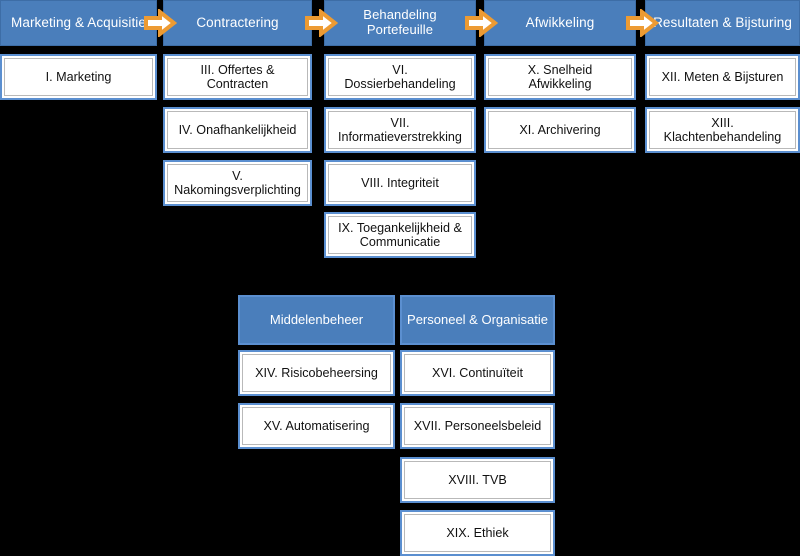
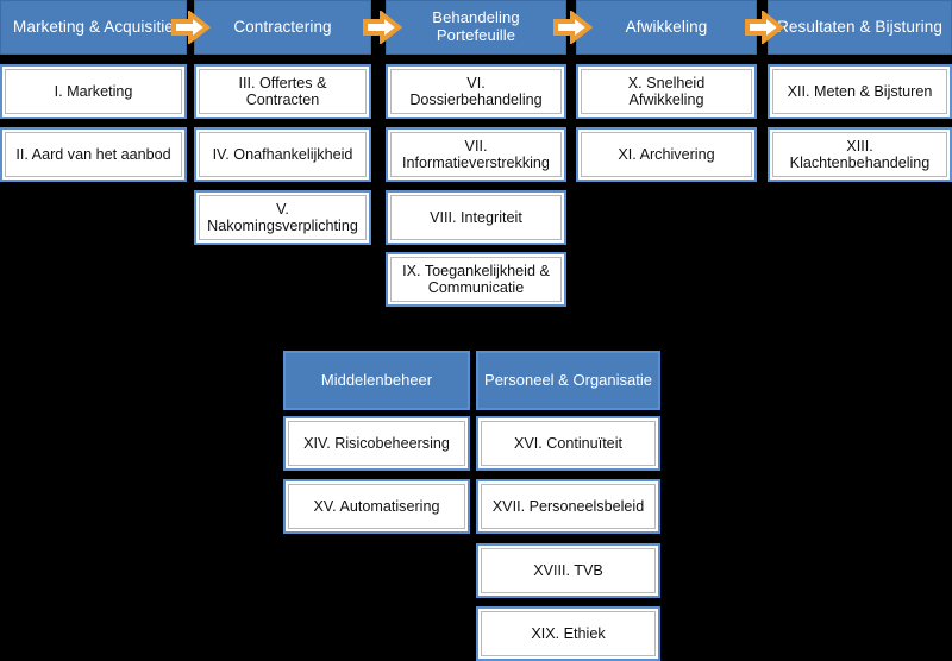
  Marketing & Acquisitie
  Contractering
  Behandeling Portefeuille
  Afwikkeling
  esultaten & Bijsturing
  I. Marketing
+ II. Aard van het aanbod
  III. Offertes & Contracten
  IV. Onafhankelijkheid
  V. Nakomingsverplichting
  VI. Dossierbehandeling
  VII. Informatieverstrekking
  VIII. Integriteit
  IX. Toegankelijkheid & Communicatie
  X. Snelheid Afwikkeling
  XI. Archivering
  XII. Meten & Bijsturen
  XIII. Klachtenbehandeling
  Middelenbeheer
  Personeel & Organisatie
  XIV. Risicobeheersing
  XV. Automatisering
  XVI. Continuïteit
  XVII. Personeelsbeleid
  XVIII. TVB
  XIX. Ethiek
